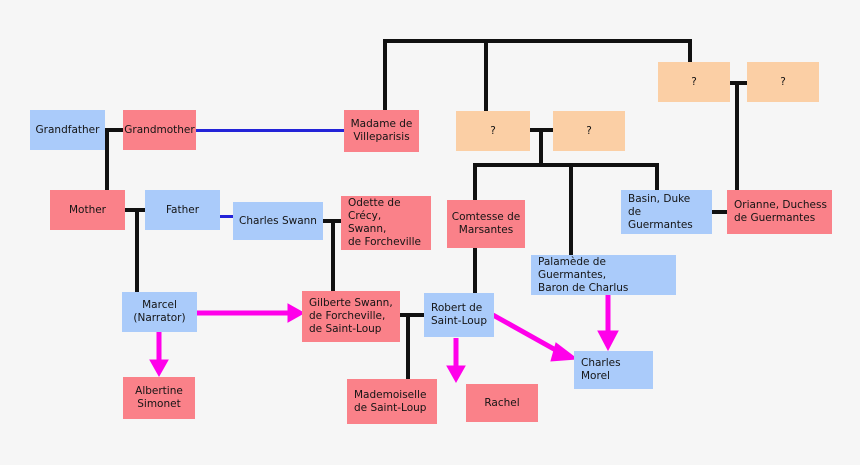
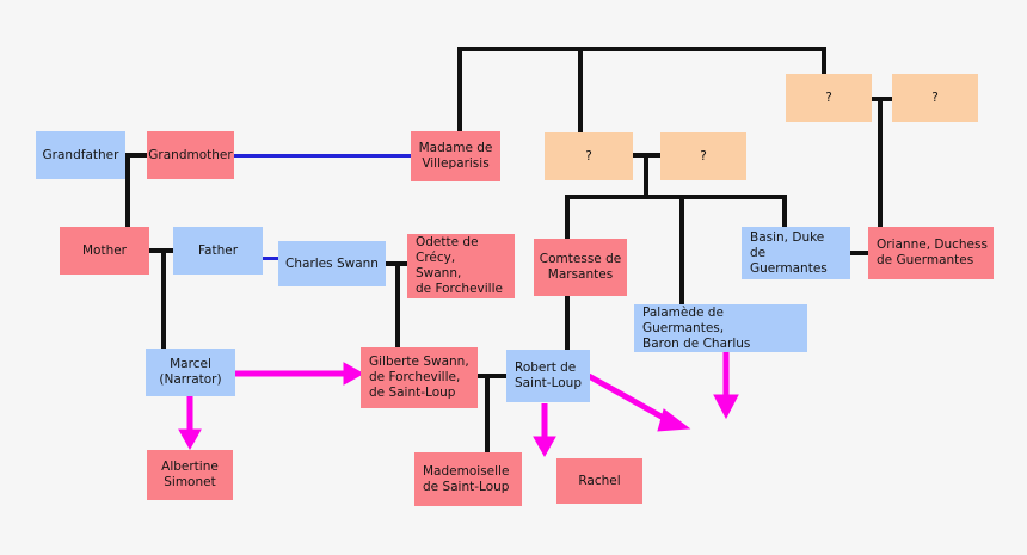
  ?
  ?
  Grandfather
  Grandmother
  Madame de
  Villeparisis
  ?
  ?
  Mother
  Father
  Charles Swann
  Odette de Crécy,
  Swann,
  de Forcheville
  Comtesse de
  Marsantes
  Basin, Duke
  de Guermantes
  Orianne, Duchess
  de Guermantes
  Palamède de Guermantes,
  Baron de Charlus
  Marcel
  (Narrator)
  Gilberte Swann,
  de Forcheville,
  de Saint-Loup
  Robert de
  Saint-Loup
- Charles Morel
  Albertine
  Simonet
  Mademoiselle
  de Saint-Loup
  Rachel
